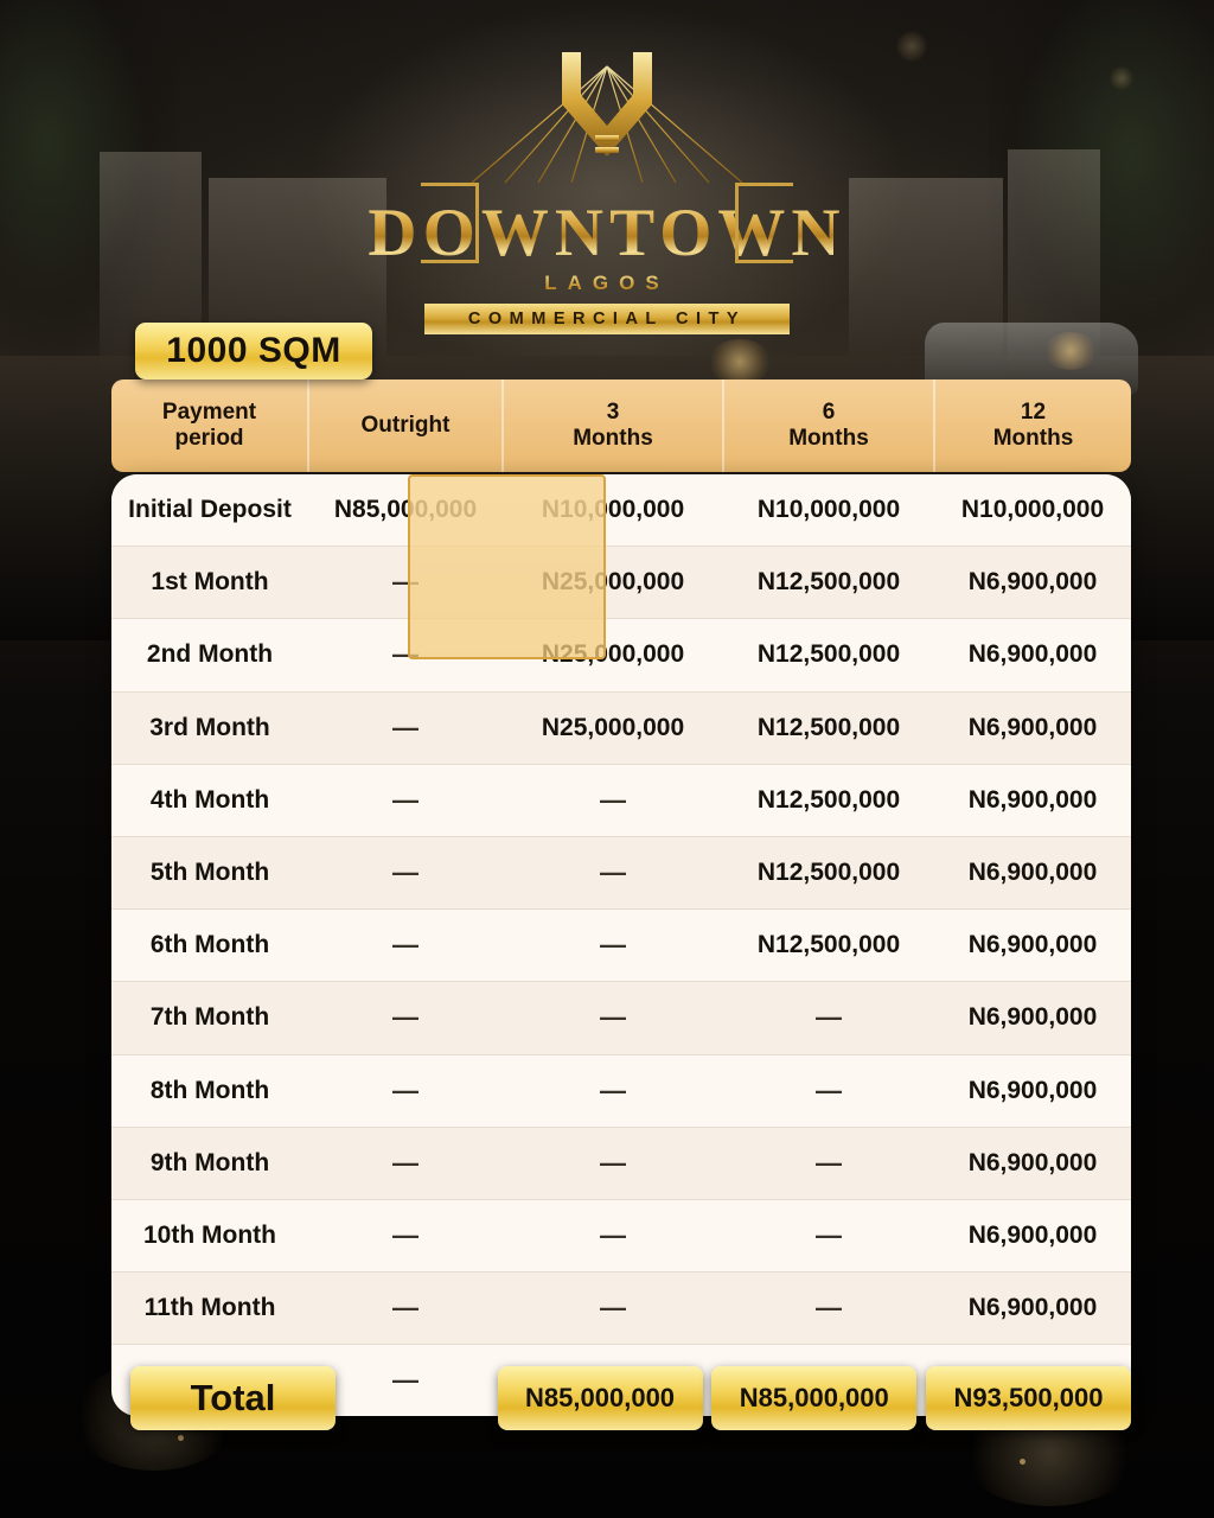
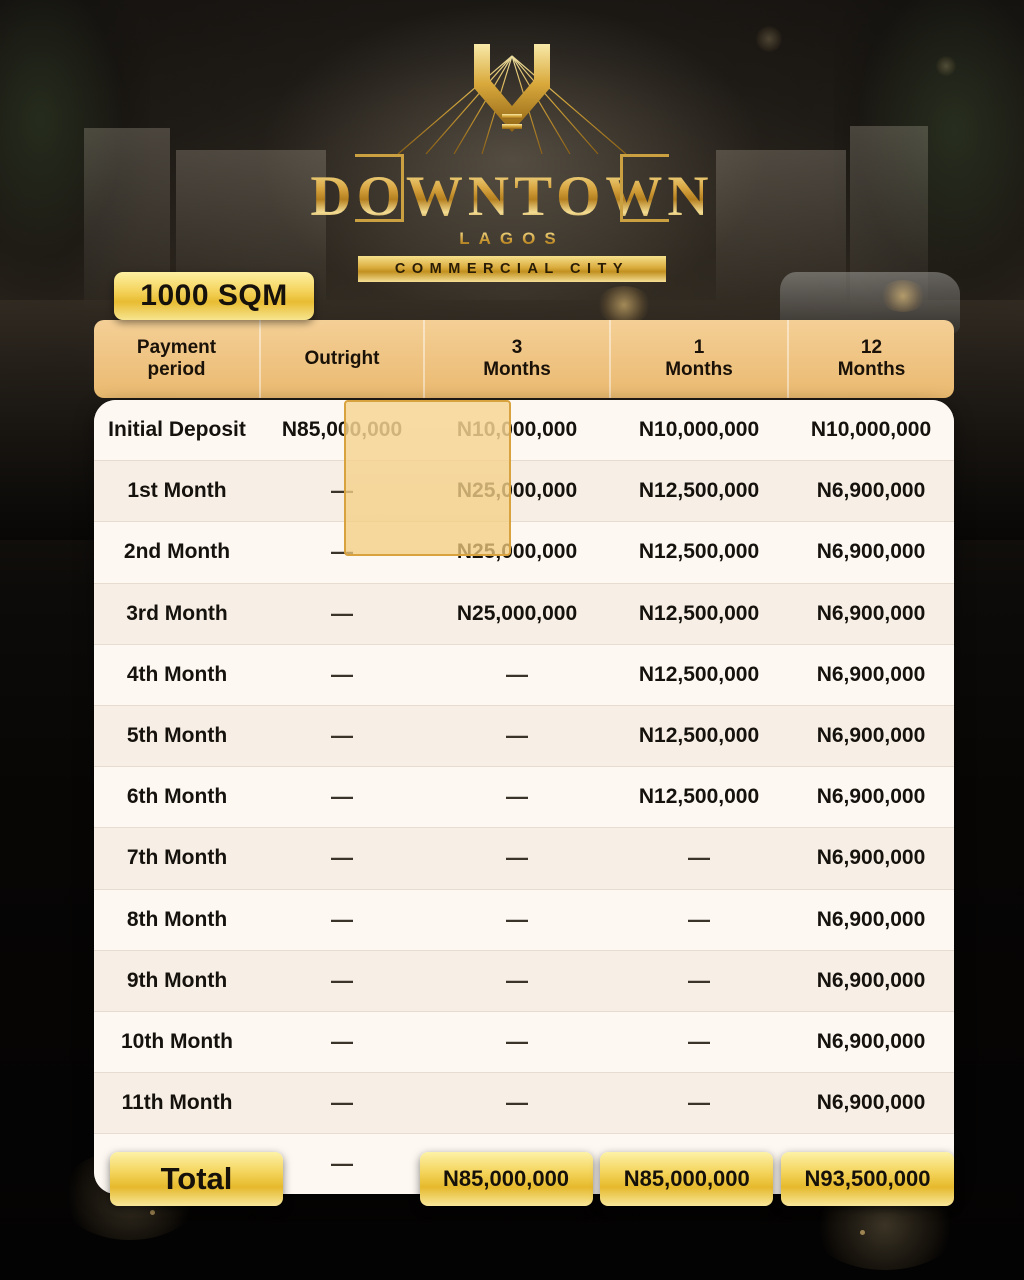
  DOWNTOWN
  LAGOS
  COMMERCIAL CITY
  1000 SQM
- Payment period	Outright	3 Months	6 Months	12 Months
+ Payment period	Outright	3 Months	1 Months	12 Months
  Initial Deposit	N85,0	00,000	N10,000,000	N10,000,000
  1st Month	—	00,000	N12,500,000	N6,900,000
  2nd Month	—	00,000	N12,500,000	N6,900,000
  3rd Month	—	N25,000,000	N12,500,000	N6,900,000
  4th Month	—	—	N12,500,000	N6,900,000
  5th Month	—	—	N12,500,000	N6,900,000
  6th Month	—	—	N12,500,000	N6,900,000
  7th Month	—	—	—	N6,900,000
  8th Month	—	—	—	N6,900,000
  9th Month	—	—	—	N6,900,000
  10th Month	—	—	—	N6,900,000
  11th Month	—	—	—	N6,900,000
  Total
  N85,000,000
  N85,000,000
  N93,500,000
